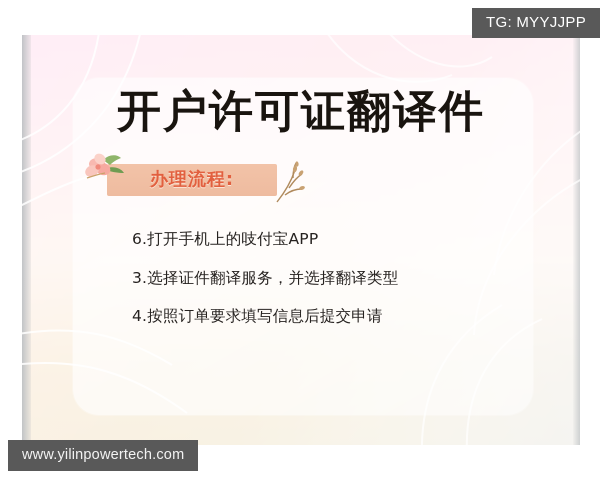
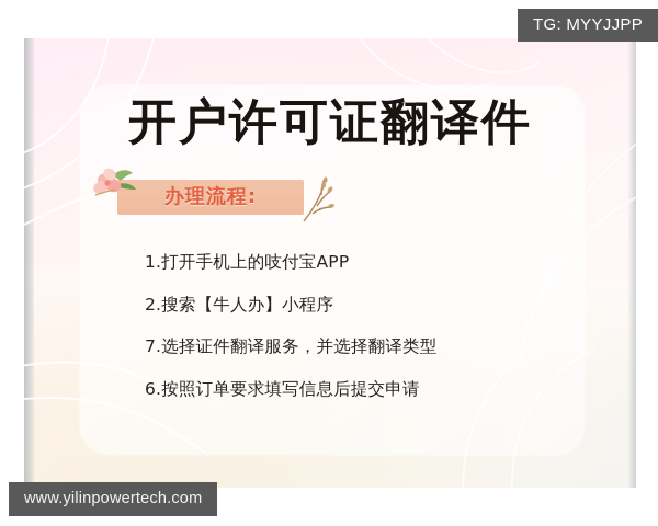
  开户许可证翻译件
  办理流程:
- 6.打开手机上的吱付宝APP
+ 1.打开手机上的吱付宝APP
+ 2.搜索【牛人办】小程序
- 3.选择证件翻译服务，并选择翻译类型
+ 7.选择证件翻译服务，并选择翻译类型
- 4.按照订单要求填写信息后提交申请
+ 6.按照订单要求填写信息后提交申请
  TG: MYYJJPP
  www.yilinpowertech.com
